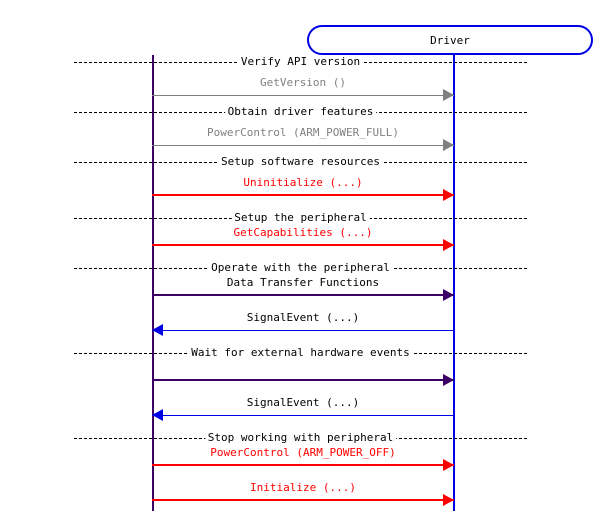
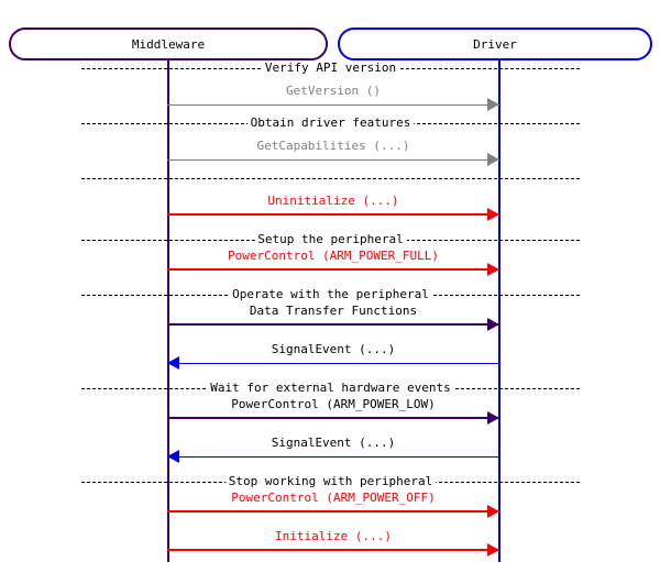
+ Middleware
  Driver
  Verify API version
  GetVersion ()
  Obtain driver features
- PowerControl (ARM_POWER_FULL)
+ GetCapabilities (...)
- Setup software resources
  Uninitialize (...)
  Setup the peripheral
- GetCapabilities (...)
+ PowerControl (ARM_POWER_FULL)
  Operate with the peripheral
  Data Transfer Functions
  SignalEvent (...)
  Wait for external hardware events
+ PowerControl (ARM_POWER_LOW)
  SignalEvent (...)
  Stop working with peripheral
  PowerControl (ARM_POWER_OFF)
  Initialize (...)
